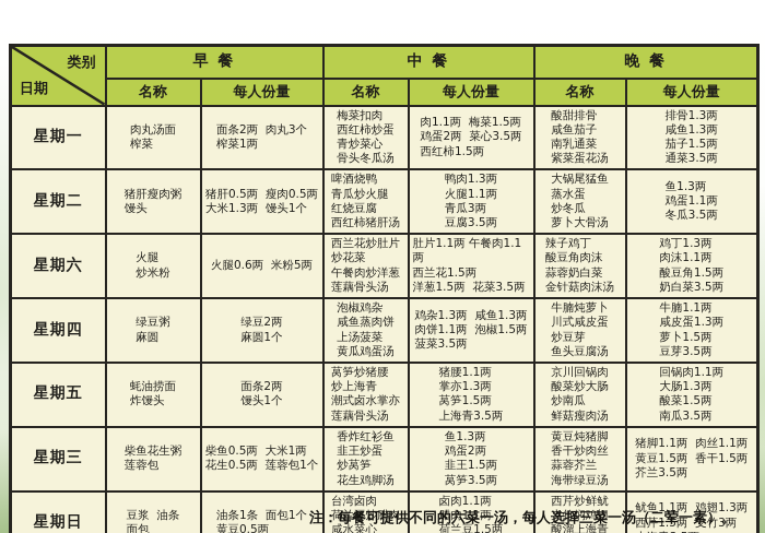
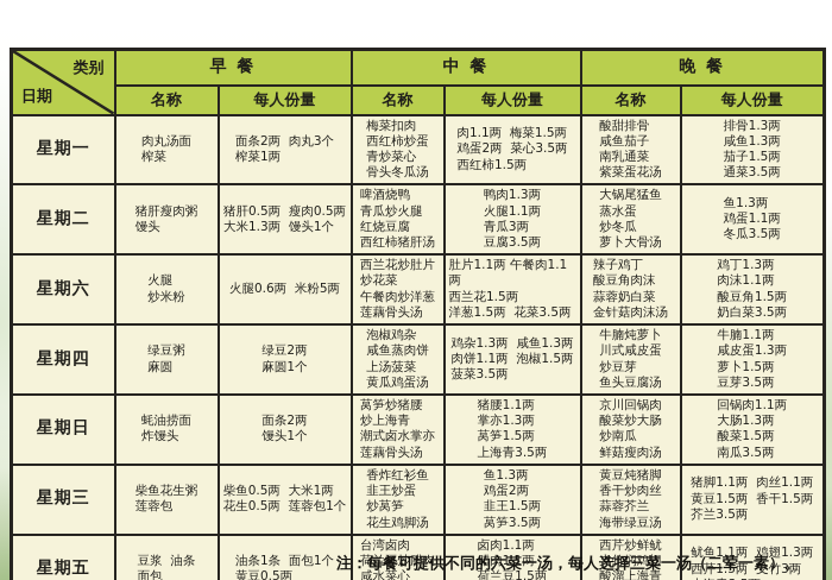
  类别 日期	早 餐	中 餐	晚 餐
  名称	每人份量	名称	每人份量	名称	每人份量
  星期一	肉丸汤面 榨菜	面条2两 肉丸3个 榨菜1两	梅菜扣肉 西红柿炒蛋 青炒菜心 骨头冬瓜汤	肉1.1两 梅菜1.5两 鸡蛋2两 菜心3.5两 西红柿1.5两	酸甜排骨 咸鱼茄子 南乳通菜 紫菜蛋花汤	排骨1.3两 咸鱼1.3两 茄子1.5两 通菜3.5两
  星期二	猪肝瘦肉粥 馒头	猪肝0.5两 瘦肉0.5两 大米1.3两 馒头1个	啤酒烧鸭 青瓜炒火腿 红烧豆腐 西红柿猪肝汤	鸭肉1.3两 火腿1.1两 青瓜3两 豆腐3.5两	大锅尾猛鱼 蒸水蛋 炒冬瓜 萝卜大骨汤	鱼1.3两 鸡蛋1.1两 冬瓜3.5两
  星期六	火腿 炒米粉	火腿0.6两 米粉5两	西兰花炒肚片 炒花菜 午餐肉炒洋葱 莲藕骨头汤	肚片1.1两 午餐肉1.1两 西兰花1.5两 洋葱1.5两 花菜3.5两	辣子鸡丁 酸豆角肉沫 蒜蓉奶白菜 金针菇肉沫汤	鸡丁1.3两 肉沫1.1两 酸豆角1.5两 奶白菜3.5两
  星期四	绿豆粥 麻圆	绿豆2两 麻圆1个	泡椒鸡杂 咸鱼蒸肉饼 上汤菠菜 黄瓜鸡蛋汤	鸡杂1.3两 咸鱼1.3两 肉饼1.1两 泡椒1.5两 菠菜3.5两	牛腩炖萝卜 川式咸皮蛋 炒豆芽 鱼头豆腐汤	牛腩1.1两 咸皮蛋1.3两 萝卜1.5两 豆芽3.5两
- 星期五	蚝油捞面 炸馒头	面条2两 馒头1个	莴笋炒猪腰 炒上海青 潮式卤水掌亦 莲藕骨头汤	猪腰1.1两 掌亦1.3两 莴笋1.5两 上海青3.5两	京川回锅肉 酸菜炒大肠 炒南瓜 鲜菇瘦肉汤	回锅肉1.1两 大肠1.3两 酸菜1.5两 南瓜3.5两
+ 星期日	蚝油捞面 炸馒头	面条2两 馒头1个	莴笋炒猪腰 炒上海青 潮式卤水掌亦 莲藕骨头汤	猪腰1.1两 掌亦1.3两 莴笋1.5两 上海青3.5两	京川回锅肉 酸菜炒大肠 炒南瓜 鲜菇瘦肉汤	回锅肉1.1两 大肠1.3两 酸菜1.5两 南瓜3.5两
  星期三	柴鱼花生粥 莲蓉包	柴鱼0.5两 大米1两 花生0.5两 莲蓉包1个	香炸红衫鱼 韭王炒蛋 炒莴笋 花生鸡脚汤	鱼1.3两 鸡蛋2两 韭王1.5两 莴笋3.5两	黄豆炖猪脚 香干炒肉丝 蒜蓉芥兰 海带绿豆汤	猪脚1.1两 肉丝1.1两 黄豆1.5两 香干1.5两 芥兰3.5两
- 星期日	豆浆 油条 面包	油条1条 面包1个 黄豆0.5两	台湾卤肉 荷兰豆炒腊肉 咸水菜心	卤肉1.1两 腊肉1.1两 荷兰豆1.5两	西芹炒鲜鱿 支竹焖鸡翅 酸溜上海青	鱿鱼1.1两 鸡翅1.3两 西芹1.5两 支竹3两
+ 星期五	豆浆 油条 面包	油条1条 面包1个 黄豆0.5两	台湾卤肉 荷兰豆炒腊肉 咸水菜心	卤肉1.1两 腊肉1.1两 荷兰豆1.5两	西芹炒鲜鱿 支竹焖鸡翅 酸溜上海青	鱿鱼1.1两 鸡翅1.3两 西芹1.5两 支竹3两
  注：每餐可提供不同的六菜一汤，每人选择三菜一汤（二荤一素）。
